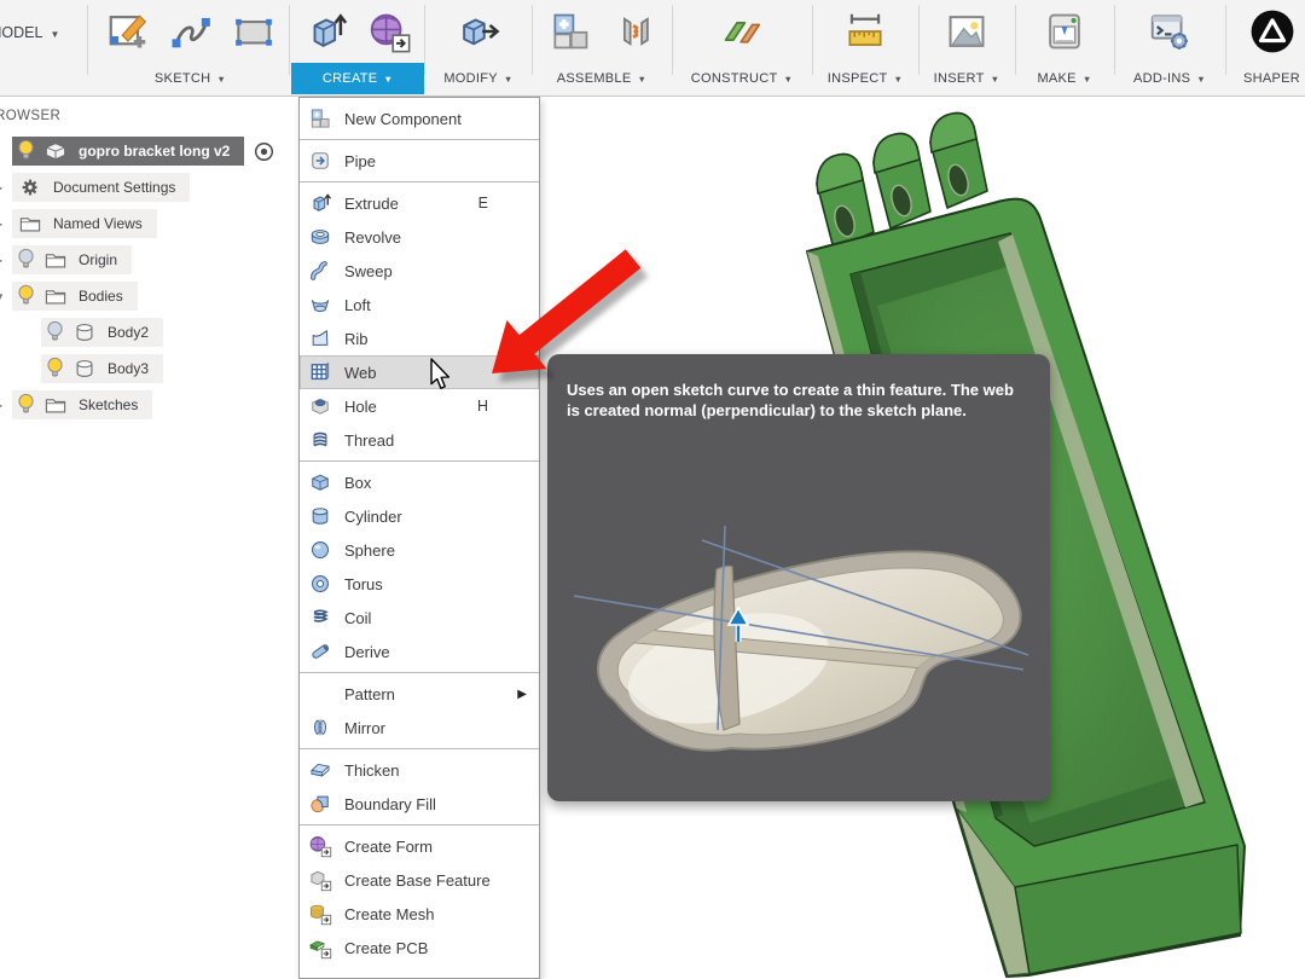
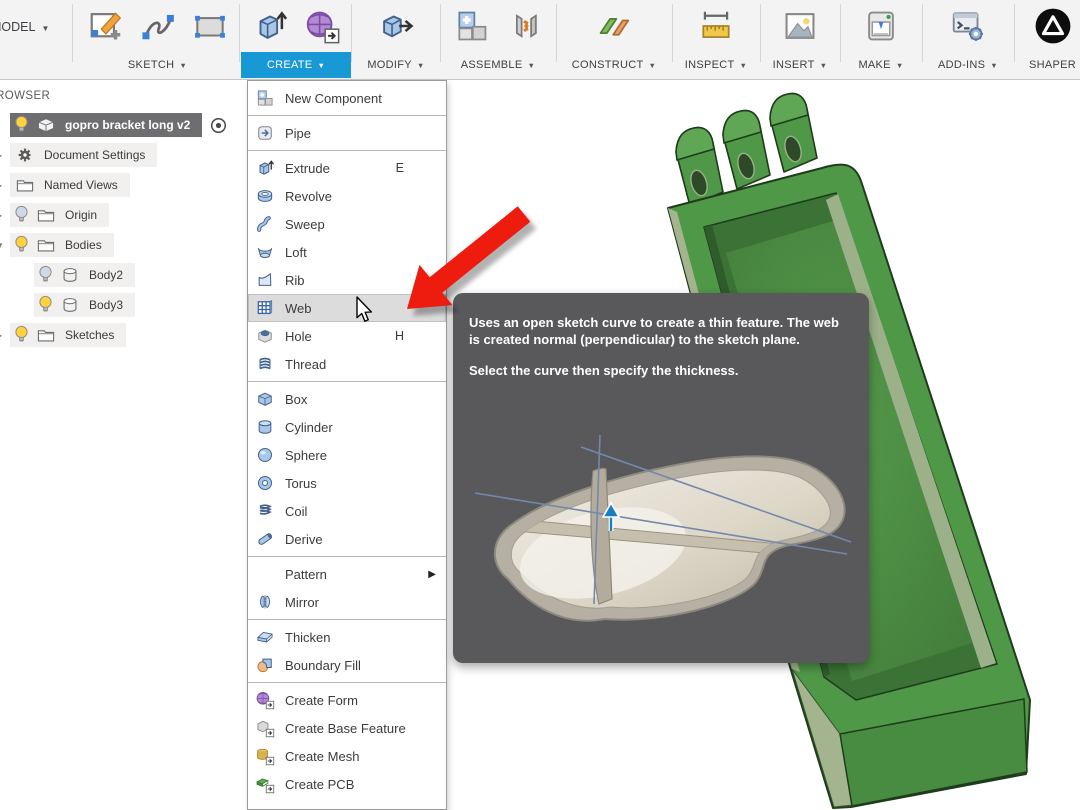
  ODEL ▼
  SKETCH
  ▼
  CREATE
  ▼
  MODIFY
  ▼
  ASSEMBLE
  ▼
  CONSTRUCT
  ▼
  INSPECT
  ▼
  INSERT
  ▼
  MAKE
  ▼
  ADD-INS
  ▼
  SHAPER
  ROWSER
  gopro bracket long v2
  Document Settings
  Named Views
  Origin
  Bodies
  Body2
  Body3
  Sketches
  New Component
  Pipe
  Extrude
  E
  Revolve
  Sweep
  Loft
  Rib
  Web
  Hole
  H
  Thread
  Box
  Cylinder
  Sphere
  Torus
  Coil
  Derive
  Pattern
  ▶
  Mirror
  Thicken
  Boundary Fill
  Create Form
  Create Base Feature
  Create Mesh
  Create PCB
  Uses an open sketch curve to create a thin feature. The web is created normal (perpendicular) to the sketch plane.
+ Select the curve then specify the thickness.
